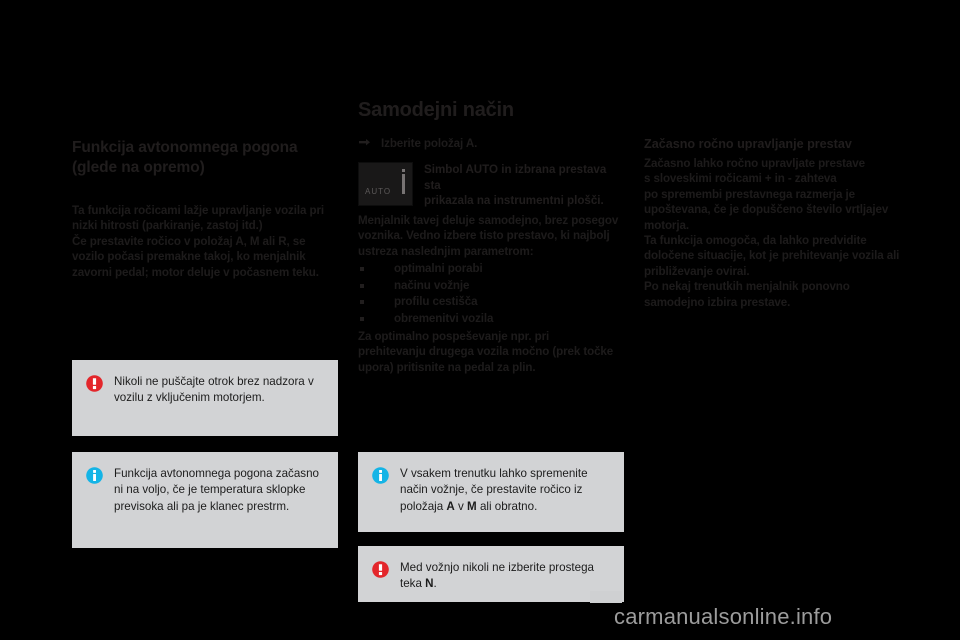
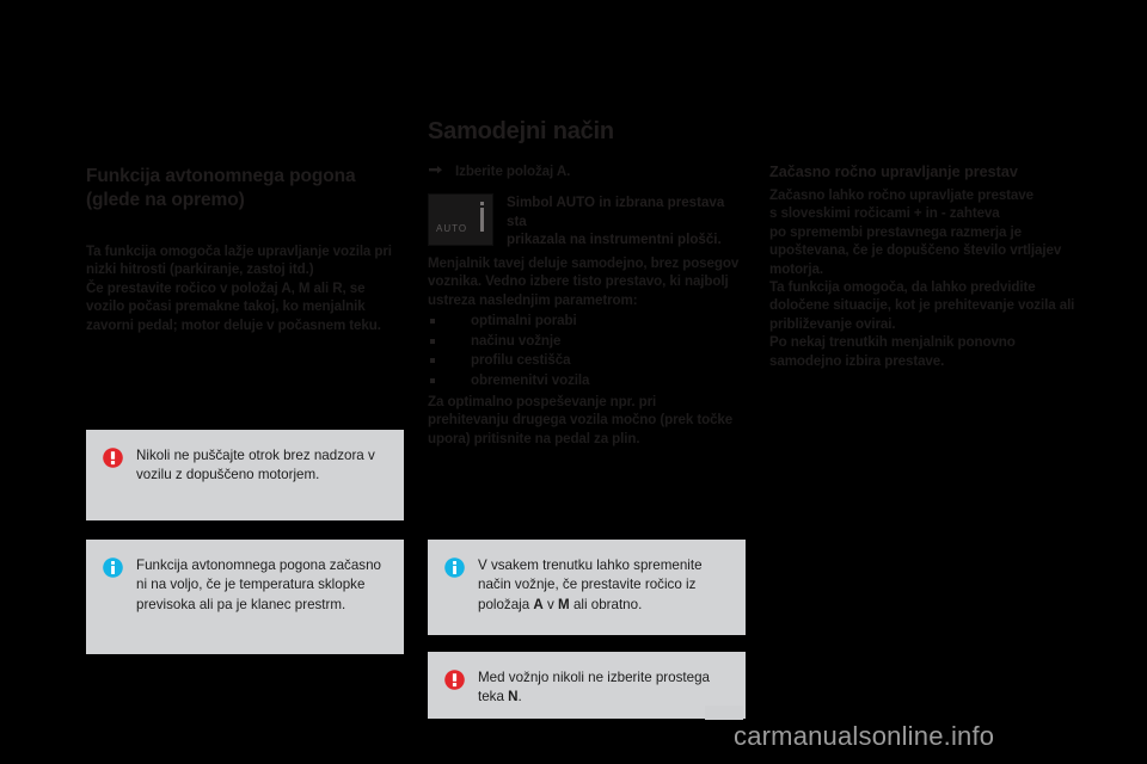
  Funkcija avtonomnega pogona
  (glede na opremo)
- Ta funkcija ročicami lažje upravljanje vozila pri
+ Ta funkcija omogoča lažje upravljanje vozila pri
  nizki hitrosti (parkiranje, zastoj itd.)
  Če prestavite ročico v položaj A, M ali R, se
  vozilo počasi premakne takoj, ko menjalnik
  zavorni pedal; motor deluje v počasnem teku.
  Samodejni način
  Izberite položaj A.
  AUTO
  Simbol AUTO in izbrana prestava sta
  prikazala na instrumentni plošči.
  Menjalnik tavej deluje samodejno, brez posegov
  voznika. Vedno izbere tisto prestavo, ki najbolj
  ustreza naslednjim parametrom:
  optimalni porabi
  načinu vožnje
  profilu cestišča
  obremenitvi vozila
  Za optimalno pospeševanje npr. pri
  prehitevanju drugega vozila močno (prek točke
  upora) pritisnite na pedal za plin.
  Začasno ročno upravljanje prestav
  Začasno lahko ročno upravljate prestave
  s sloveskimi ročicami + in - zahteva
  po spremembi prestavnega razmerja je
  upoštevana, če je dopuščeno število vrtljajev
  motorja.
  Ta funkcija omogoča, da lahko predvidite
  določene situacije, kot je prehitevanje vozila ali
  približevanje ovirai.
  Po nekaj trenutkih menjalnik ponovno
  samodejno izbira prestave.
- Nikoli ne puščajte otrok brez nadzora v vozilu z vključenim motorjem.
+ Nikoli ne puščajte otrok brez nadzora v vozilu z dopuščeno motorjem.
  Funkcija avtonomnega pogona začasno ni na voljo, če je temperatura sklopke previsoka ali pa je klanec prestrm.
  V vsakem trenutku lahko spremenite način vožnje, če prestavite ročico iz položaja A v M ali obratno.
  Med vožnjo nikoli ne izberite prostega teka N.
  carmanualsonline.info
